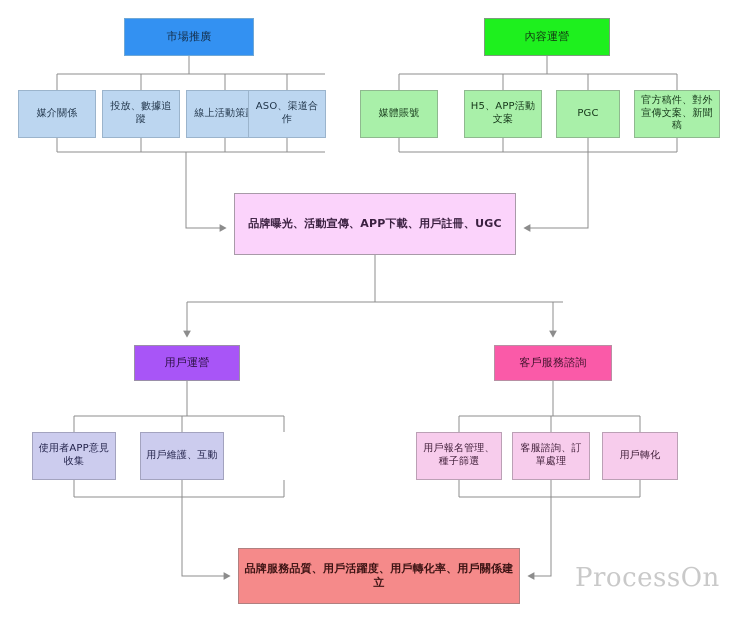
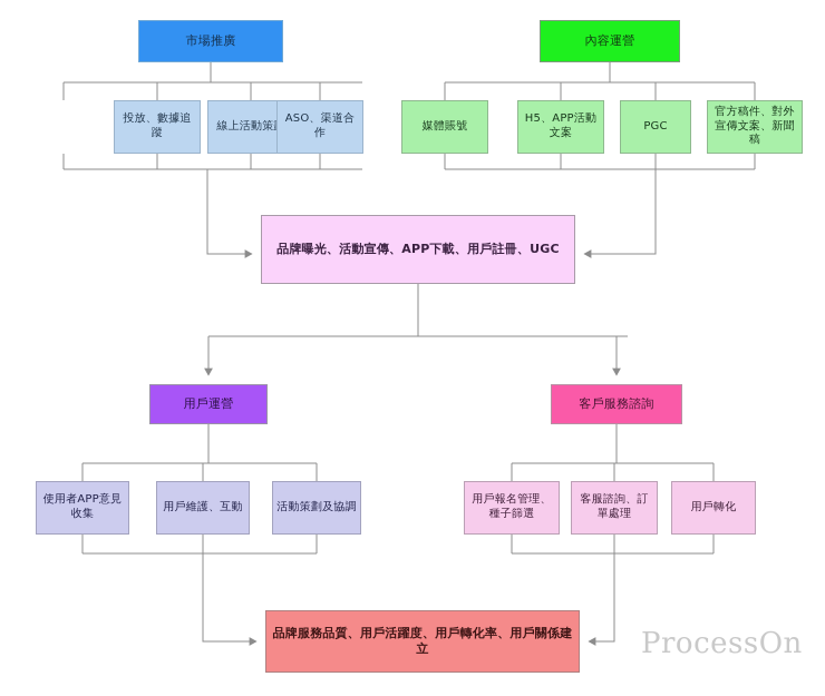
  ProcessOn
  市場推廣
- 媒介關係
  投放、數據追蹤
  線上活動策
  ASO、渠道合作
  內容運營
  媒體賬號
  H5、APP活動文案
  PGC
  官方稿件、對外宣傳文案、新聞稿
  品牌曝光、活動宣傳、APP下載、用戶註冊、UGC
  用戶運營
  使用者APP意見收集
  用戶維護、互動
+ 活動策劃及協調
  客戶服務諮詢
  用戶報名管理、種子篩選
  客服諮詢、訂單處理
  用戶轉化
  品牌服務品質、用戶活躍度、用戶轉化率、用戶關係建立
